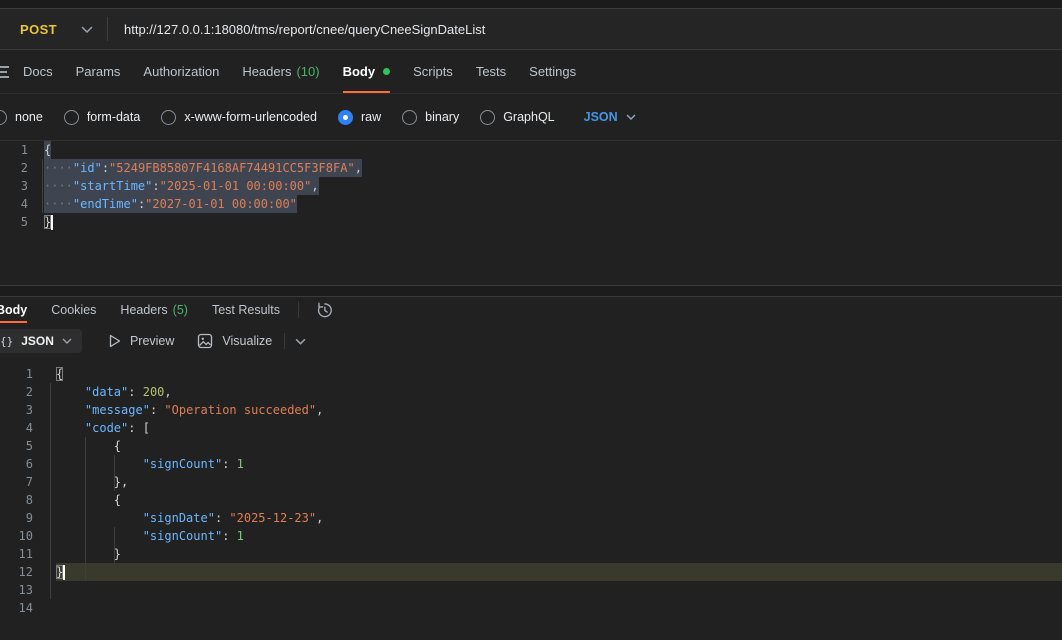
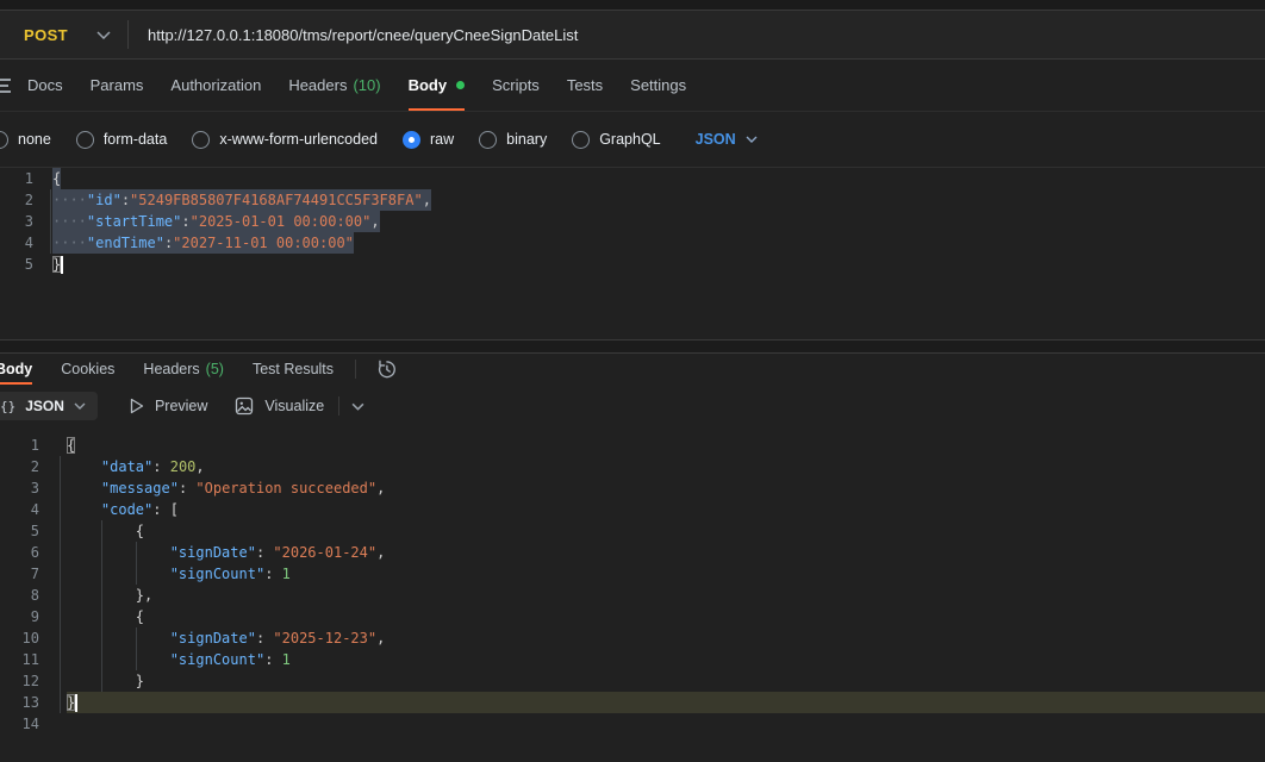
  POST
  http://127.0.0.1:18080/tms/report/cnee/queryCneeSignDateList
  Docs
  Params
  Authorization
  Headers
  (10)
  Body
  Scripts
  Tests
  Settings
  none
  form-data
  x-www-form-urlencoded
  raw
  binary
  GraphQL
  JSON
  1
  2
  3
  4
  5
  {
  ····"id":"5249FB85807F4168AF74491CC5F3F8FA",
  ····"startTime":"2025-01-01 00:00:00",
- ····"endTime":"2027-01-01 00:00:00"
+ ····"endTime":"2027-11-01 00:00:00"
  }
  Body
  Cookies
  Headers
  (5)
  Test Results
  {}
  JSON
  Preview
  Visualize
  1
  2
  3
  4
  5
  6
  7
  8
  9
  10
  11
  12
  13
  14
  {
  "data": 200,
  "message": "Operation succeeded",
  "code": [
  {
+ "signDate": "2026-01-24",
  "signCount": 1
  },
  {
  "signDate": "2025-12-23",
  "signCount": 1
  }
  }
